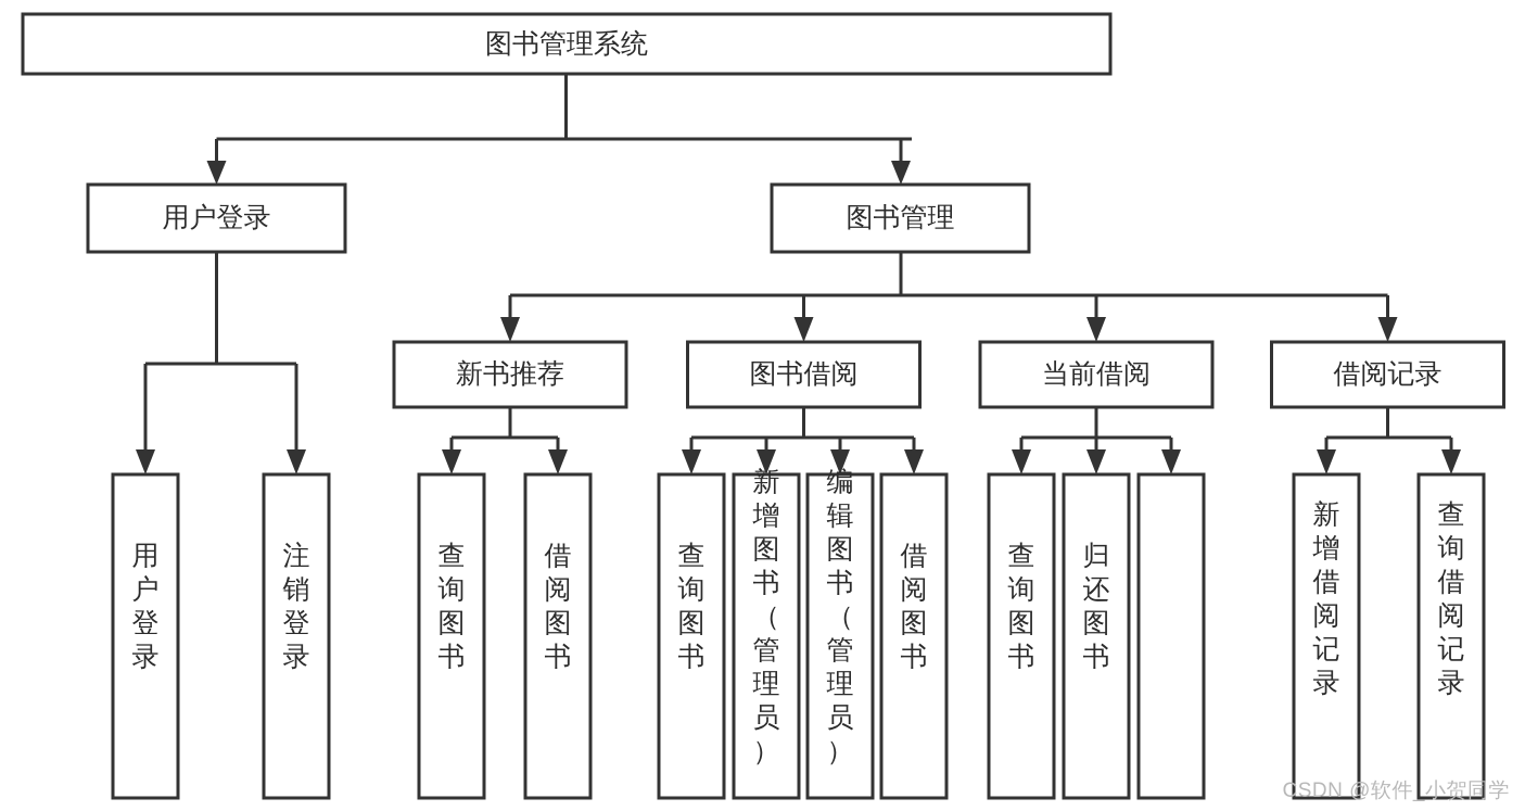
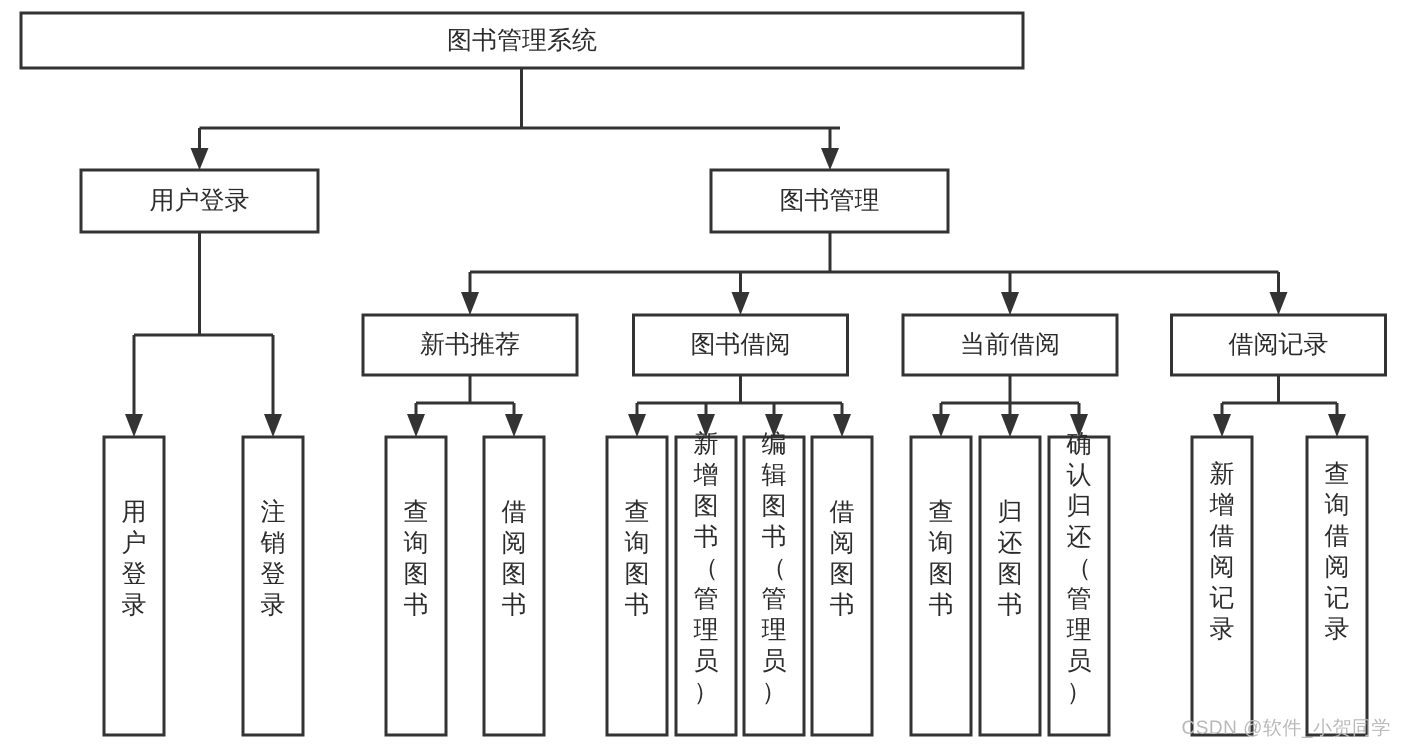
  图书管理系统
  用户登录
  图书管理
  新书推荐
  图书借阅
  当前借阅
  借阅记录
  用户登录
  注销登录
  查询图书
  借阅图书
  查询图书
  新增图书（管理员）
  编辑图书（管理员）
  借阅图书
  查询图书
  归还图书
+ 确认归还（管理员）
  新增借阅记录
  查询借阅记录
  CSDN @软件_小贺同学
